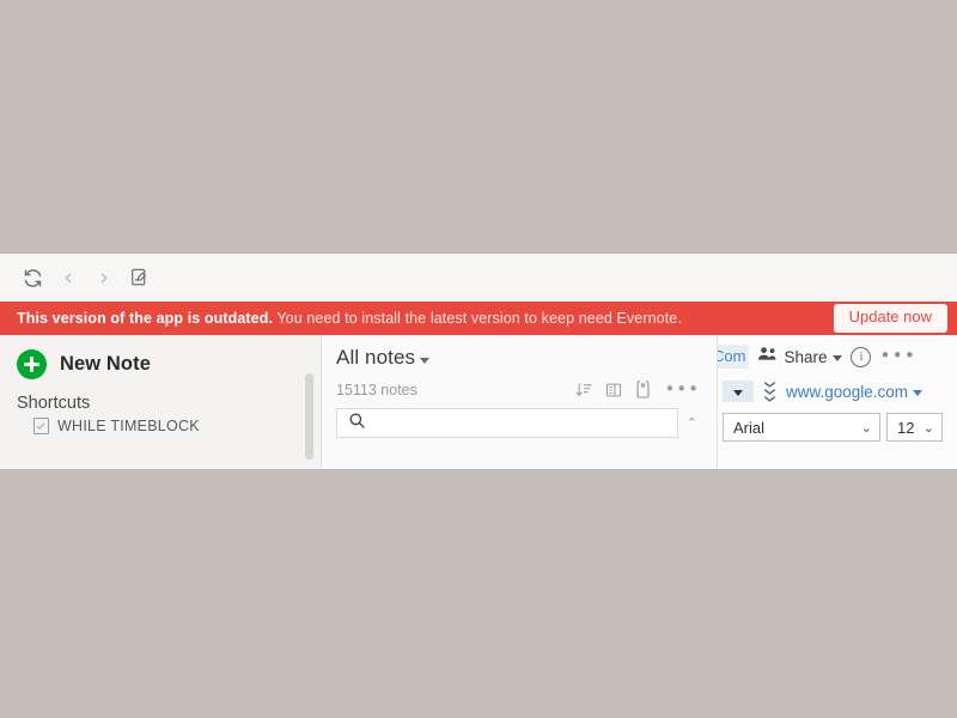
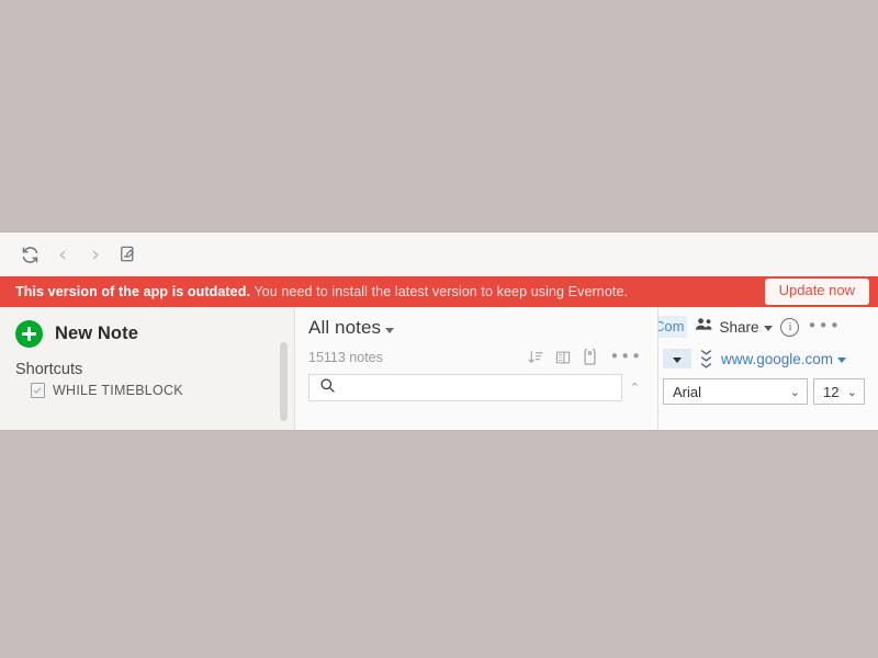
  ‹
  ›
- This version of the app is outdated. You need to install the latest version to keep need Evernote.
+ This version of the app is outdated. You need to install the latest version to keep using Evernote.
  Update now
  New Note
  Shortcuts
  WHILE TIMEBLOCK
  All notes
  15113 notes
  •••
  ⌃
  Com
  Share
  i
  •••
  www.google.com
  Arial
  ⌄
  12
  ⌄
